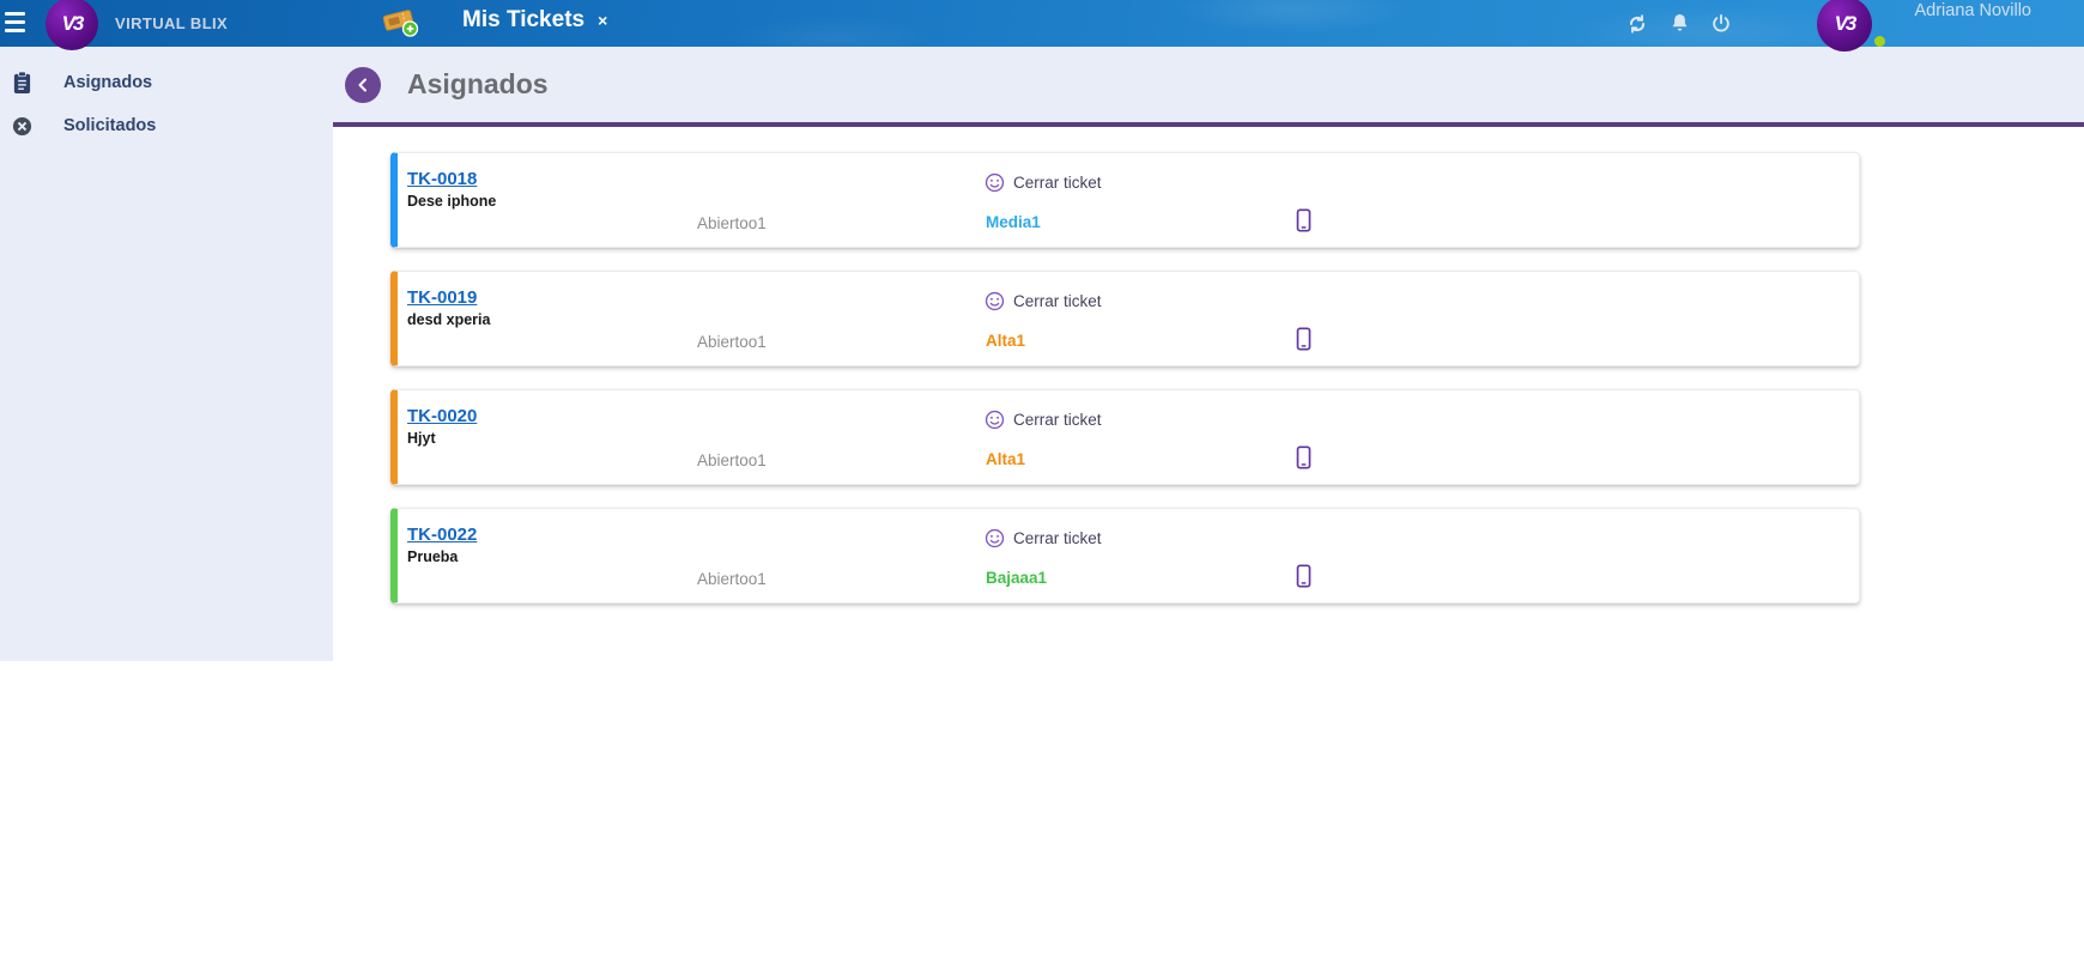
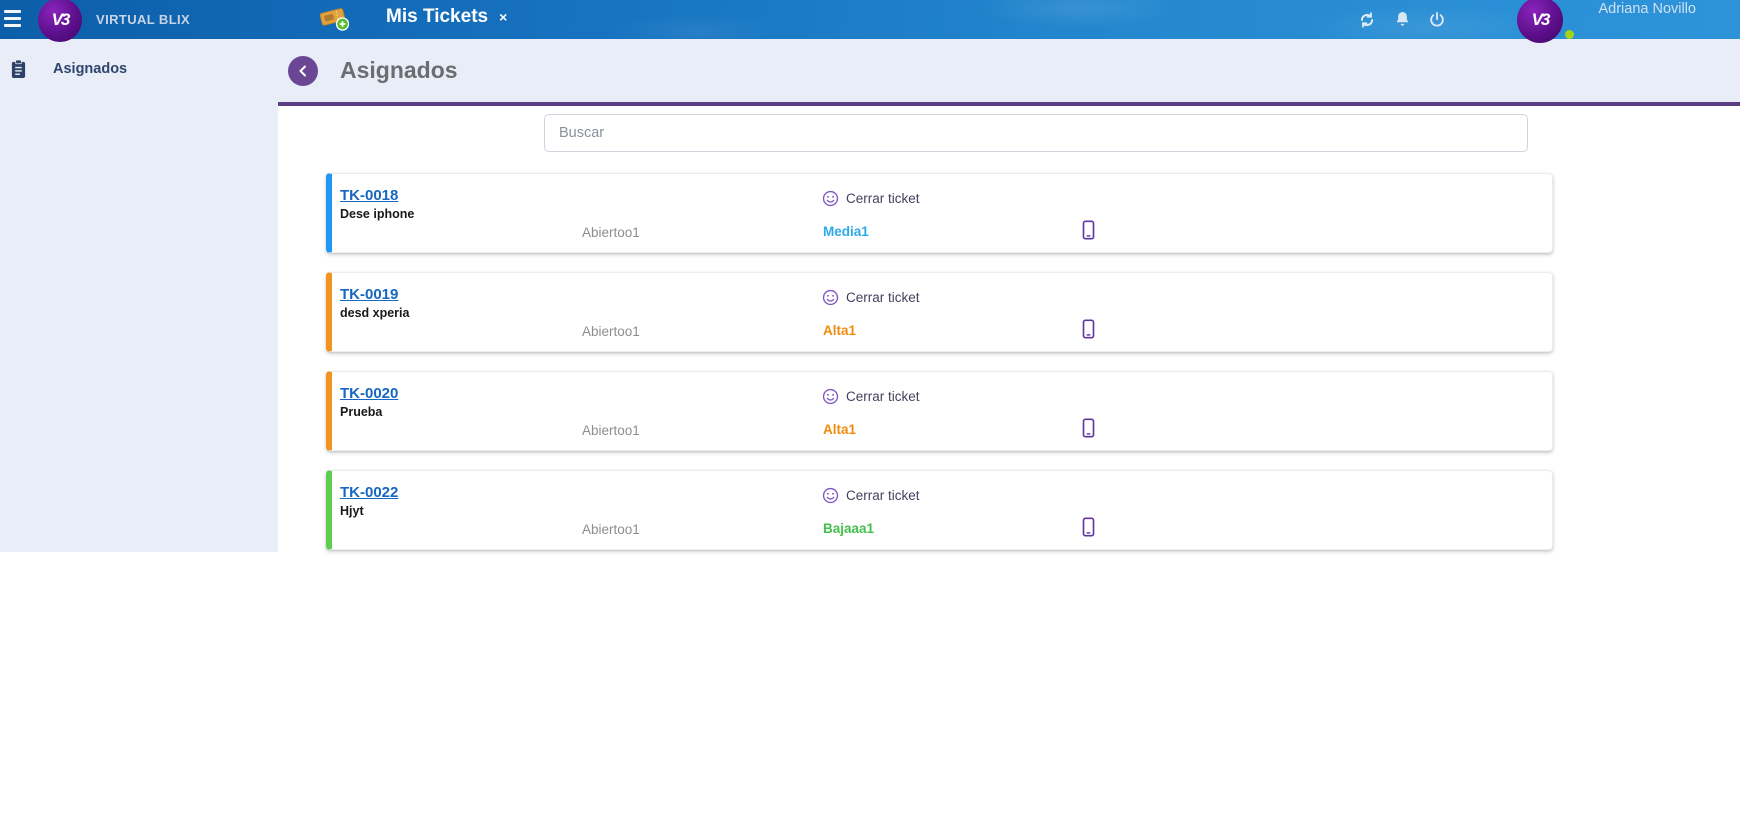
  V3
  V3
  Asignados
- Solicitados
  Asignados
+ Buscar
  TK-0018
  Dese iphone
  Cerrar ticket
  Abiertoo1
  Media1
  TK-0019
  desd xperia
  Cerrar ticket
  Abiertoo1
  Alta1
  TK-0020
- Hjyt
+ Prueba
  Cerrar ticket
  Abiertoo1
  Alta1
  TK-0022
- Prueba
+ Hjyt
  Cerrar ticket
  Abiertoo1
  Bajaaa1
